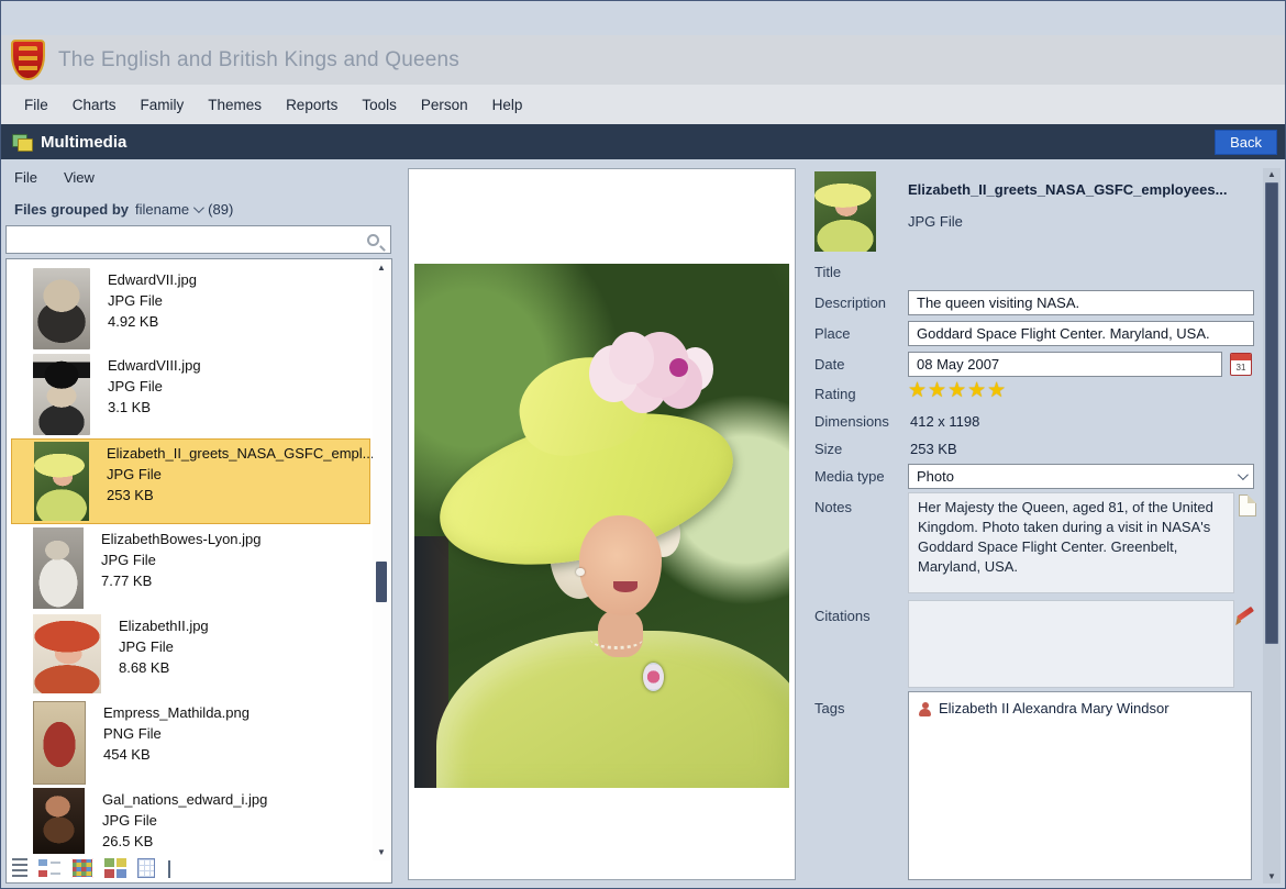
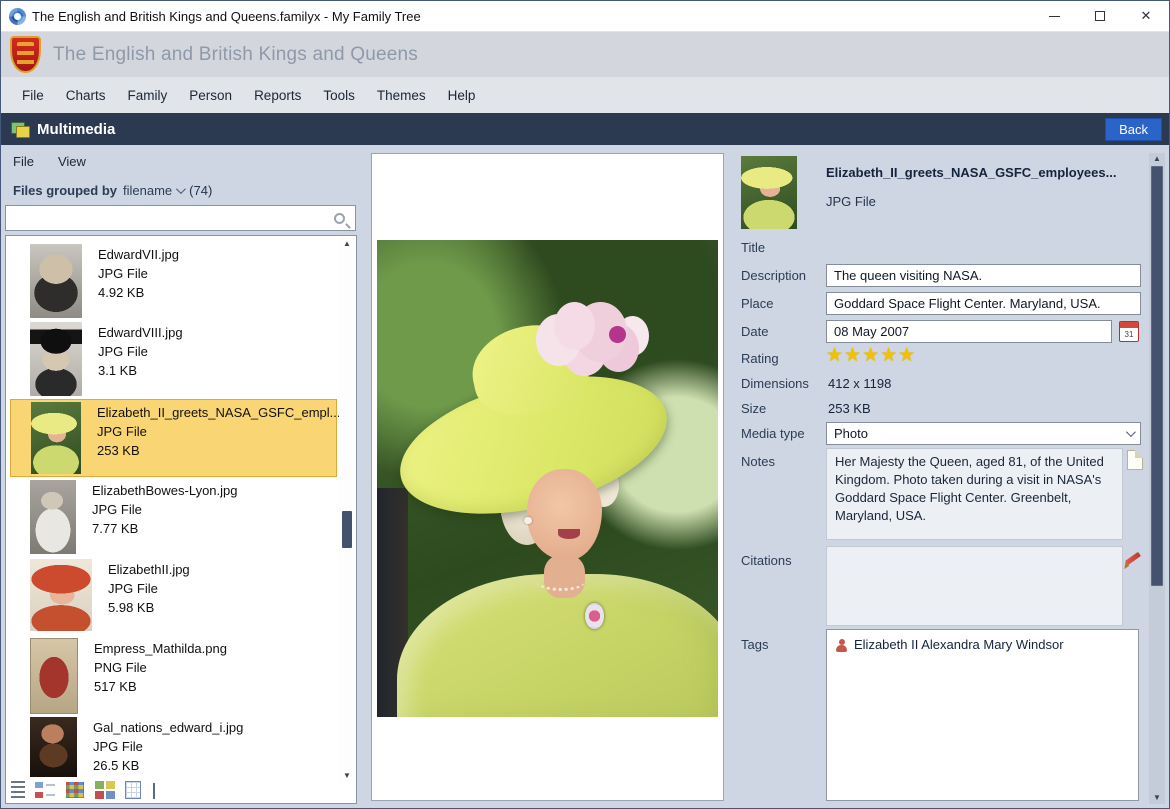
+ The English and British Kings and Queens.familyx - My Family Tree
+ ✕
  The English and British Kings and Queens
  File
  Charts
  Family
- Themes
+ Person
  Reports
  Tools
- Person
+ Themes
  Help
  Multimedia
  Back
  File
  View
  Files grouped by
  filename
- (89)
+ (74)
  EdwardVII.jpg
  JPG File
  4.92 KB
  EdwardVIII.jpg
  JPG File
  3.1 KB
  Elizabeth_II_greets_NASA_GSFC_empl..
  JPG File
  253 KB
  ElizabethBowes-Lyon.jpg
  JPG File
  7.77 KB
  ElizabethII.jpg
  JPG File
- 8.68 KB
+ 5.98 KB
  Empress_Mathilda.png
  PNG File
- 454 KB
+ 517 KB
  Gal_nations_edward_i.jpg
  JPG File
  26.5 KB
  ▲
  ▼
  Elizabeth_II_greets_NASA_GSFC_employees...
  JPG File
  Title
  Description
  The queen visiting NASA.
  Place
  Goddard Space Flight Center. Maryland, USA.
  Date
  08 May 2007
  31
  Rating
  ★★★★★
  Dimensions
  412 x 1198
  Size
  253 KB
  Media type
  Photo
  Notes
  Her Majesty the Queen, aged 81, of the United Kingdom. Photo taken during a visit in NASA's Goddard Space Flight Center. Greenbelt, Maryland, USA.
  Citations
  Tags
  Elizabeth II Alexandra Mary Windsor
  ▲
  ▼
